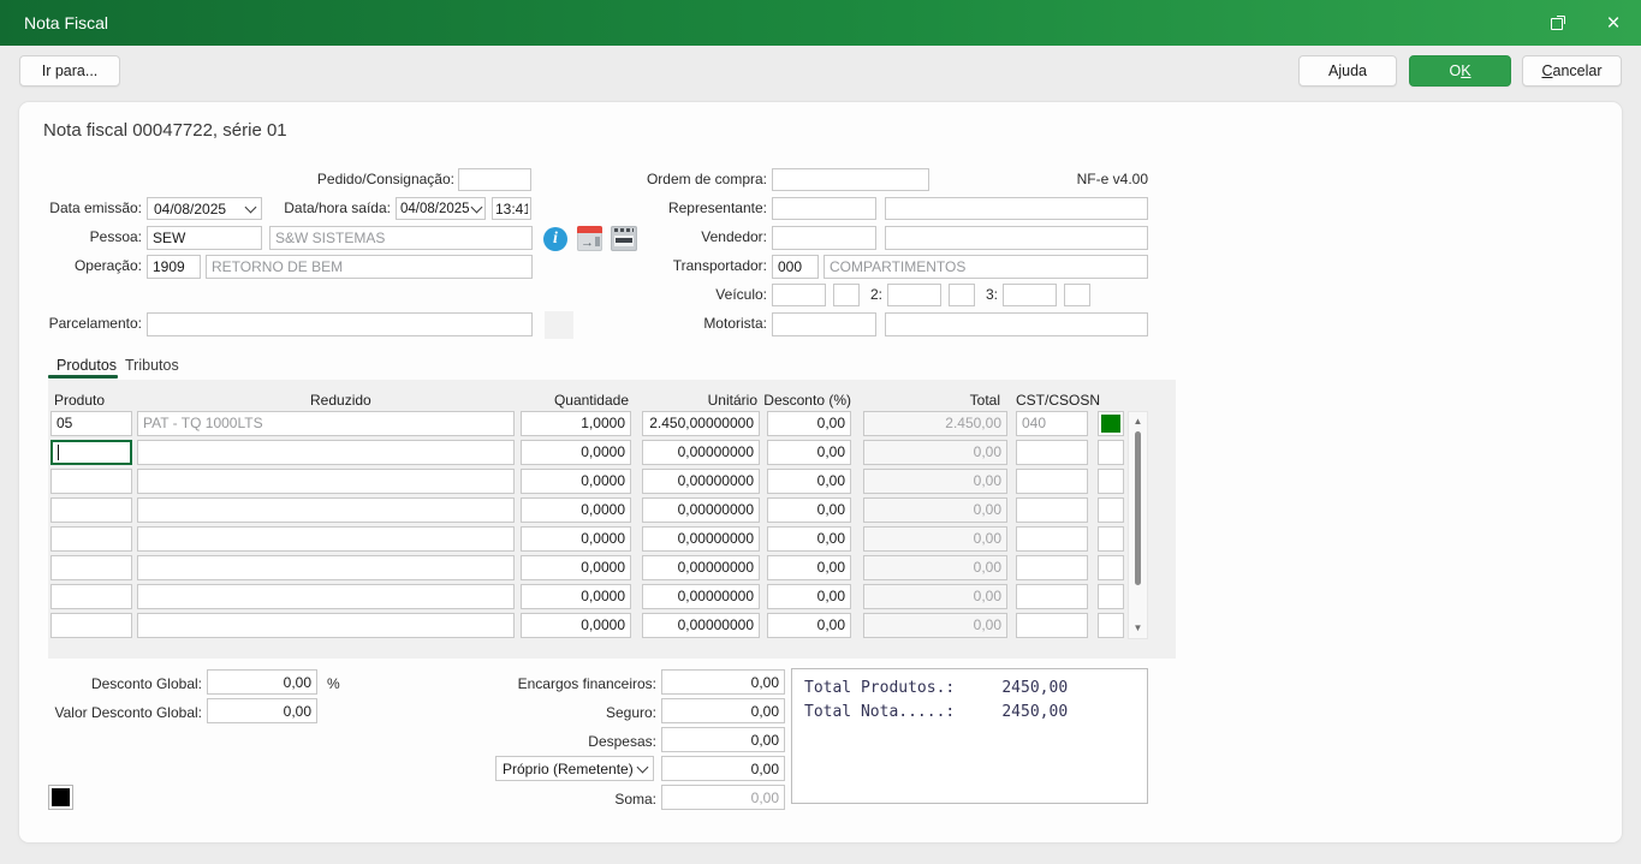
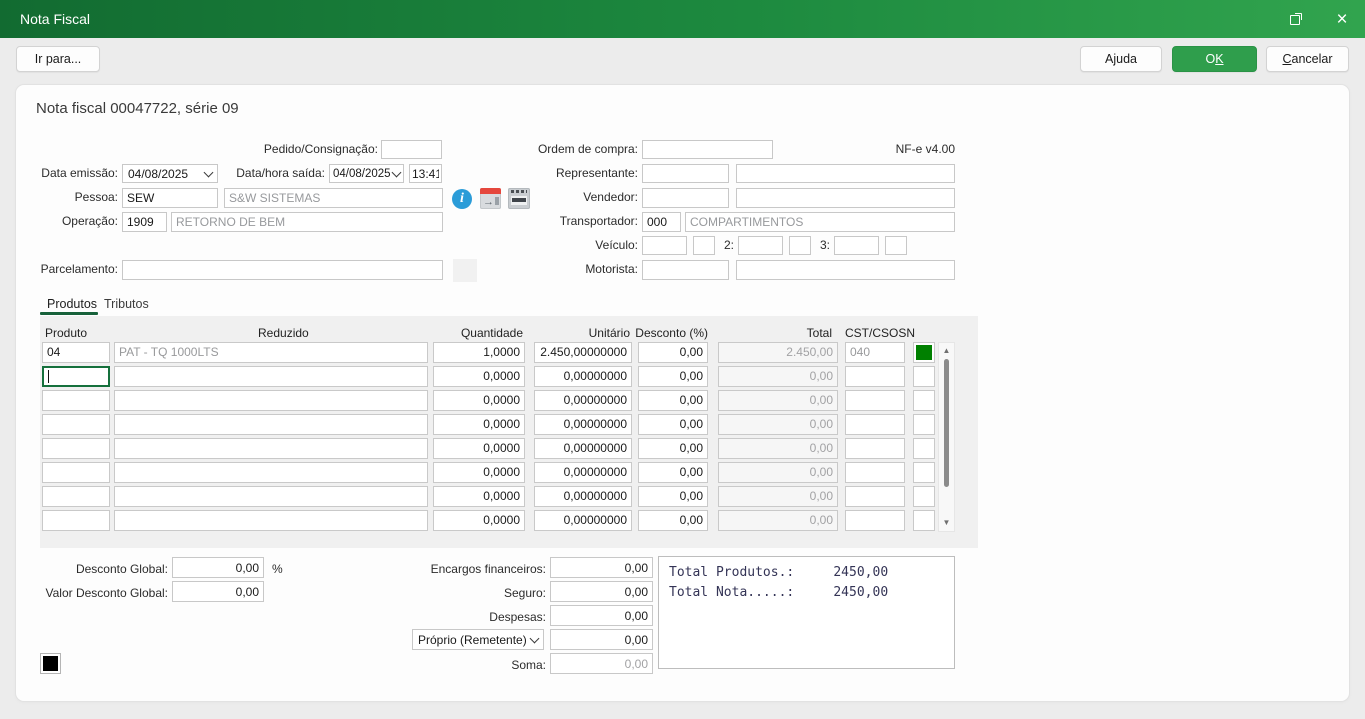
  Nota Fiscal
  ×
  Ir para...
  Ajuda
  O
  K
  C
  ancelar
- Nota fiscal 00047722, série 01
+ Nota fiscal 00047722, série 09
  Pedido/Consignação:
  Data emissão:
  04/08/2025
  Data/hora saída:
  04/08/2025
  13:41
  Pessoa:
  SEW
  S&W SISTEMAS
  i
  →
  Operação:
  1909
  RETORNO DE BEM
  Parcelamento:
  Ordem de compra:
  NF-e v4.00
  Representante:
  Vendedor:
  Transportador:
  000
  COMPARTIMENTOS
  Veículo:
  2:
  3:
  Motorista:
  Produtos
  Tributos
  Produto
  Reduzido
  Quantidade
  Unitário
  Desconto (%)
  Total
  CST/CSOSN
- 05
+ 04
  PAT - TQ 1000LTS
  1,0000
  2.450,00000000
  0,00
  2.450,00
  040
  0,0000
  0,00000000
  0,00
  0,00
  0,0000
  0,00000000
  0,00
  0,00
  0,0000
  0,00000000
  0,00
  0,00
  0,0000
  0,00000000
  0,00
  0,00
  0,0000
  0,00000000
  0,00
  0,00
  0,0000
  0,00000000
  0,00
  0,00
  0,0000
  0,00000000
  0,00
  0,00
  ▲
  ▼
  Desconto Global:
  0,00
  %
  Valor Desconto Global:
  0,00
  Encargos financeiros:
  0,00
  Seguro:
  0,00
  Despesas:
  0,00
  Próprio (Remetente)
  0,00
  Soma:
  0,00
  Total Produtos.: 2450,00 Total Nota.....: 2450,00
